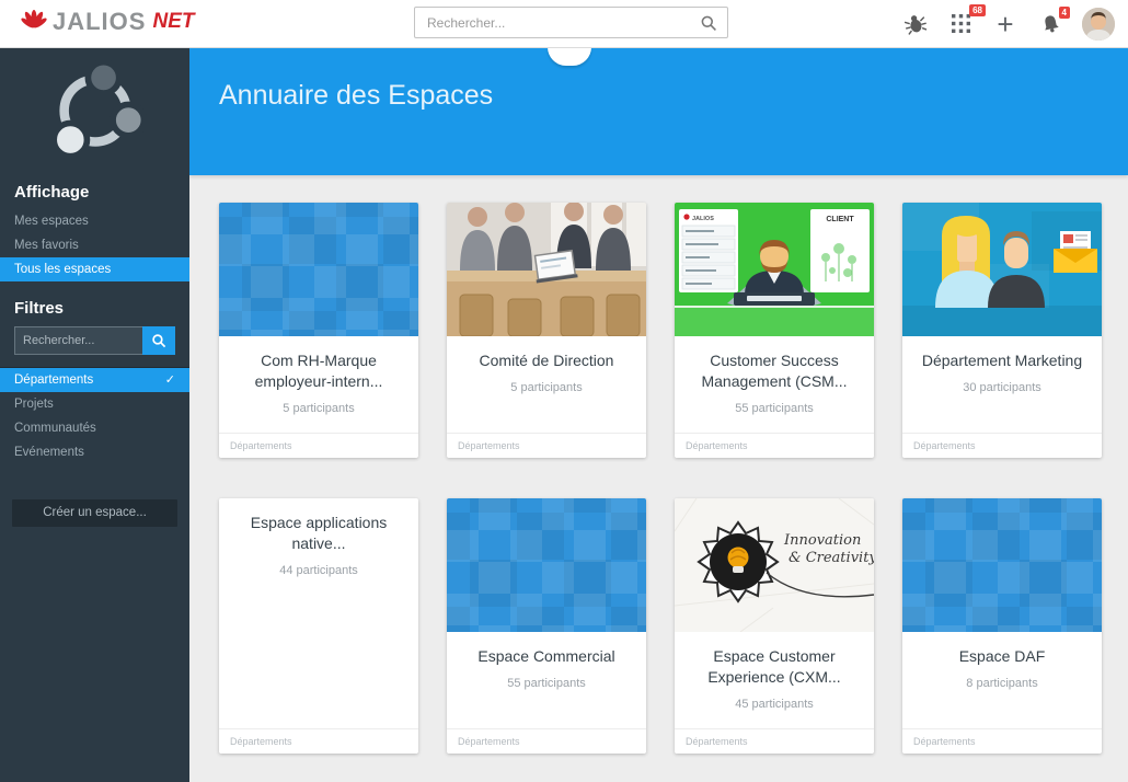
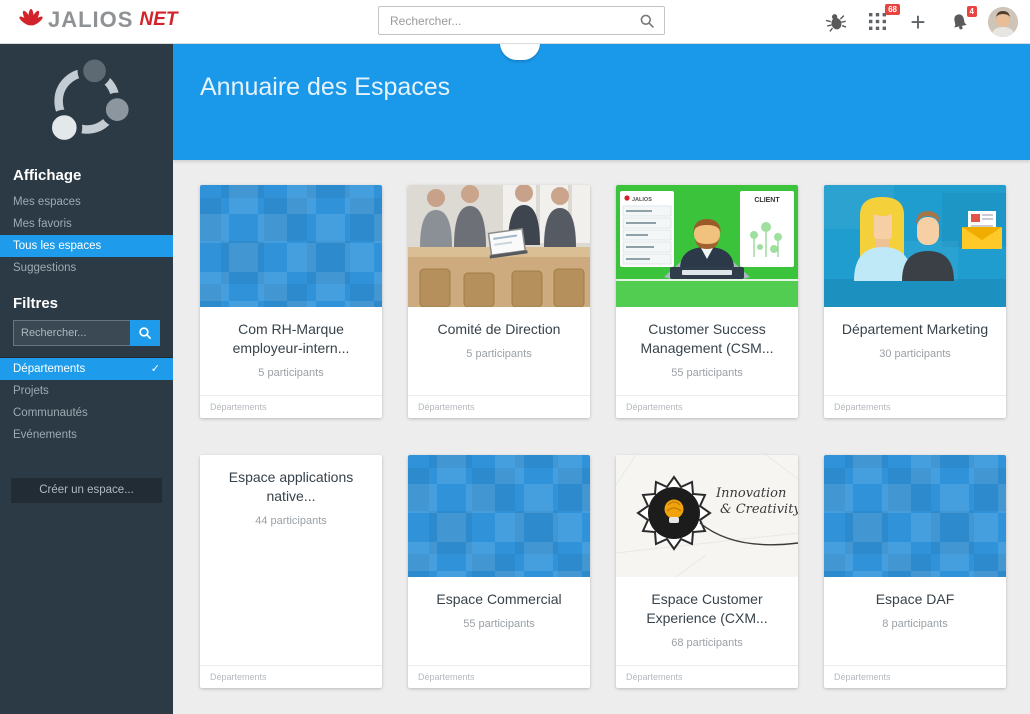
  JALIOS
  NET
  Rechercher...
  68
  +
  4
  Affichage
  Mes espaces
  Mes favoris
  Tous les espaces
+ Suggestions
  Filtres
  Rechercher...
  Départements
  ✓
  Projets
  Communautés
  Evénements
  Créer un espace...
  Annuaire des Espaces
  Com RH-Marque employeur-intern...
  5 participants
  Départements
  Comité de Direction
  5 participants
  Départements
  Customer Success Management (CSM...
  55 participants
  Départements
  Département Marketing
  30 participants
  Départements
  Espace applications native...
  44 participants
  Départements
  Espace Commercial
  55 participants
  Départements
  Innovation
  & Creativity
  Espace Customer Experience (CXM...
- 45 participants
+ 68 participants
  Départements
  Espace DAF
  8 participants
  Départements
